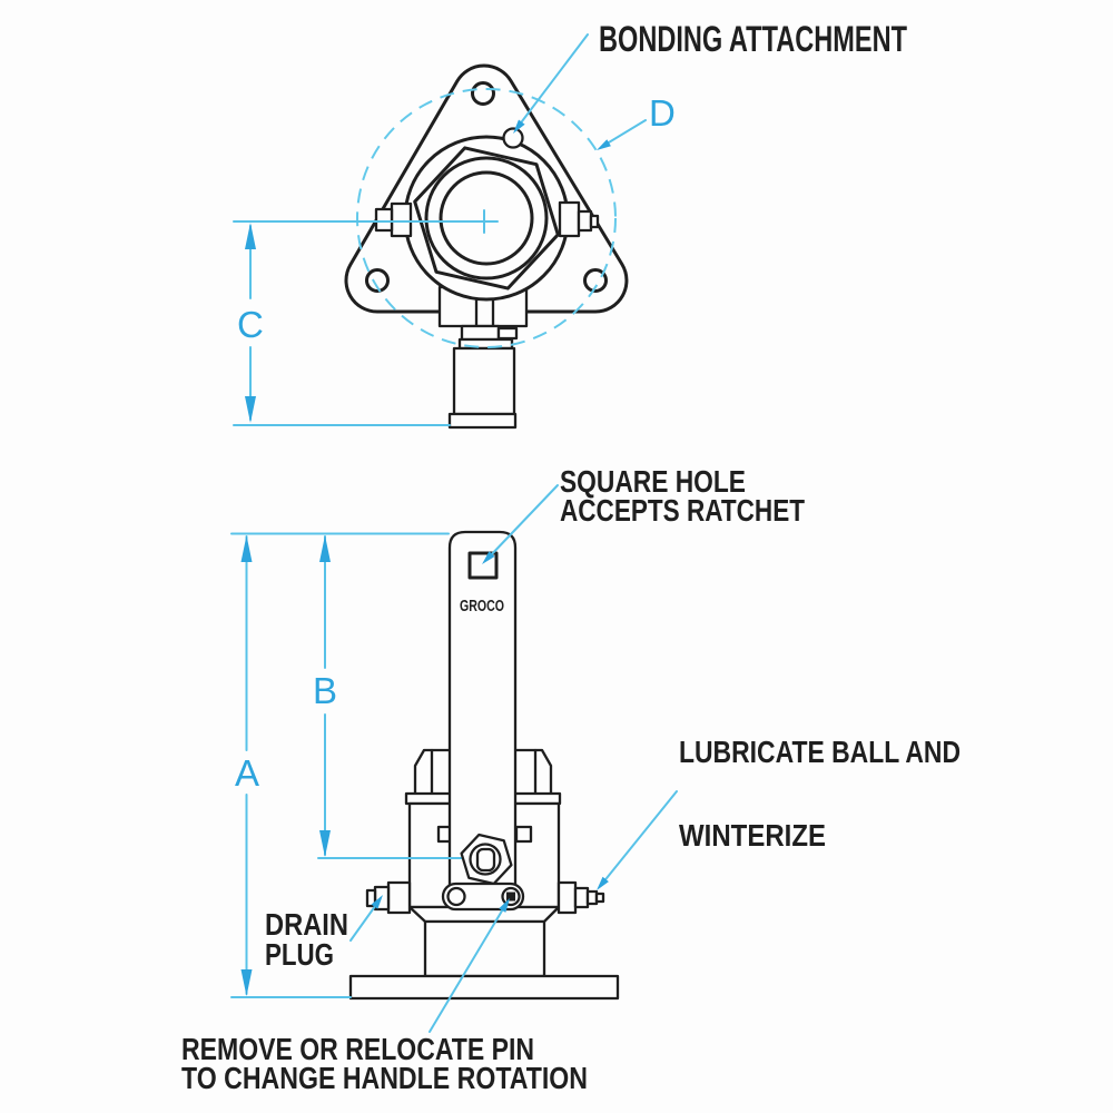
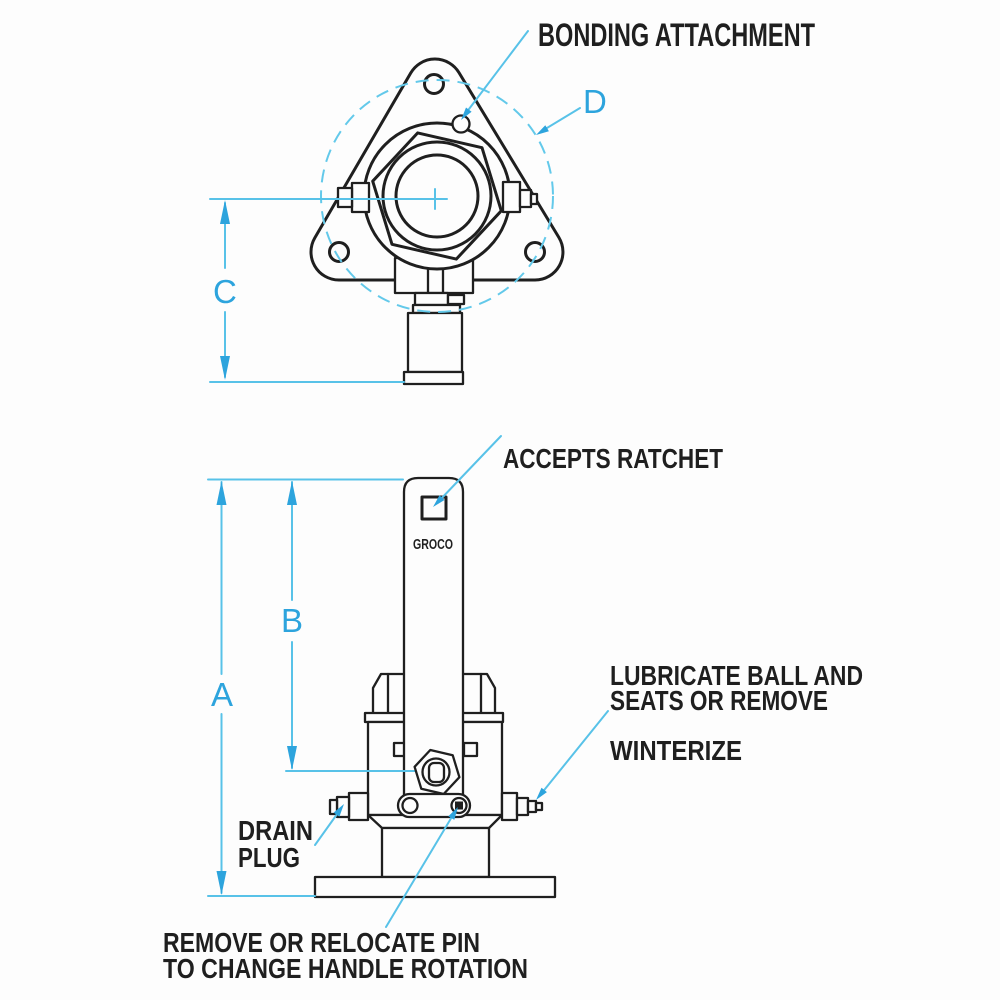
  C
  D
  BONDING ATTACHMENT
  GROCO
  A
  B
- SQUARE HOLE
  ACCEPTS RATCHET
  LUBRICATE BALL AND
+ SEATS OR REMOVE
  WINTERIZE
  DRAIN
  PLUG
  REMOVE OR RELOCATE PIN
  TO CHANGE HANDLE ROTATION
